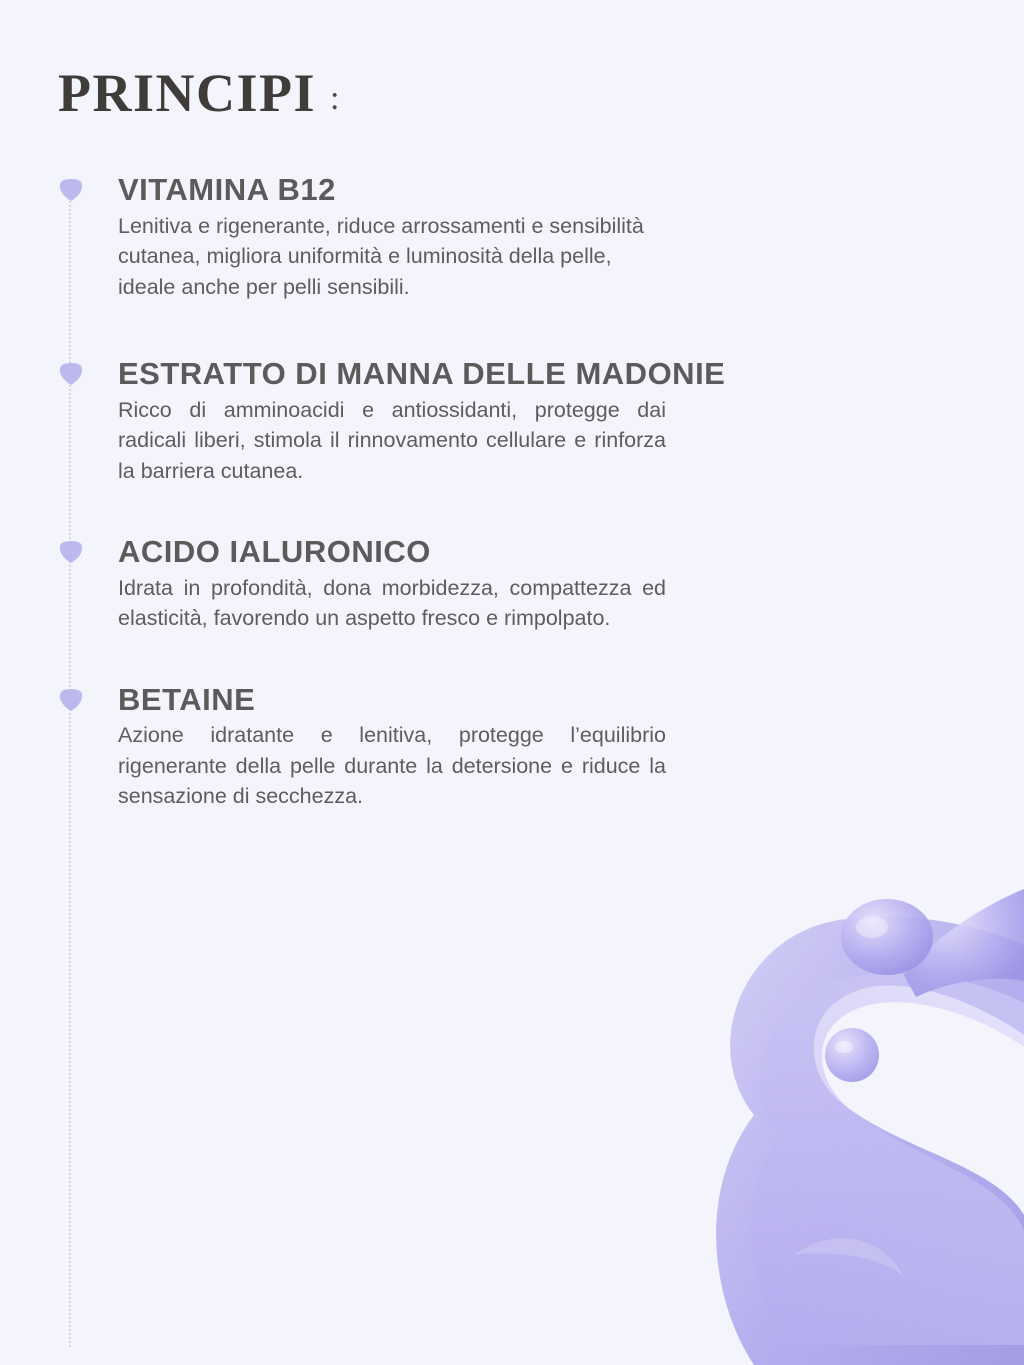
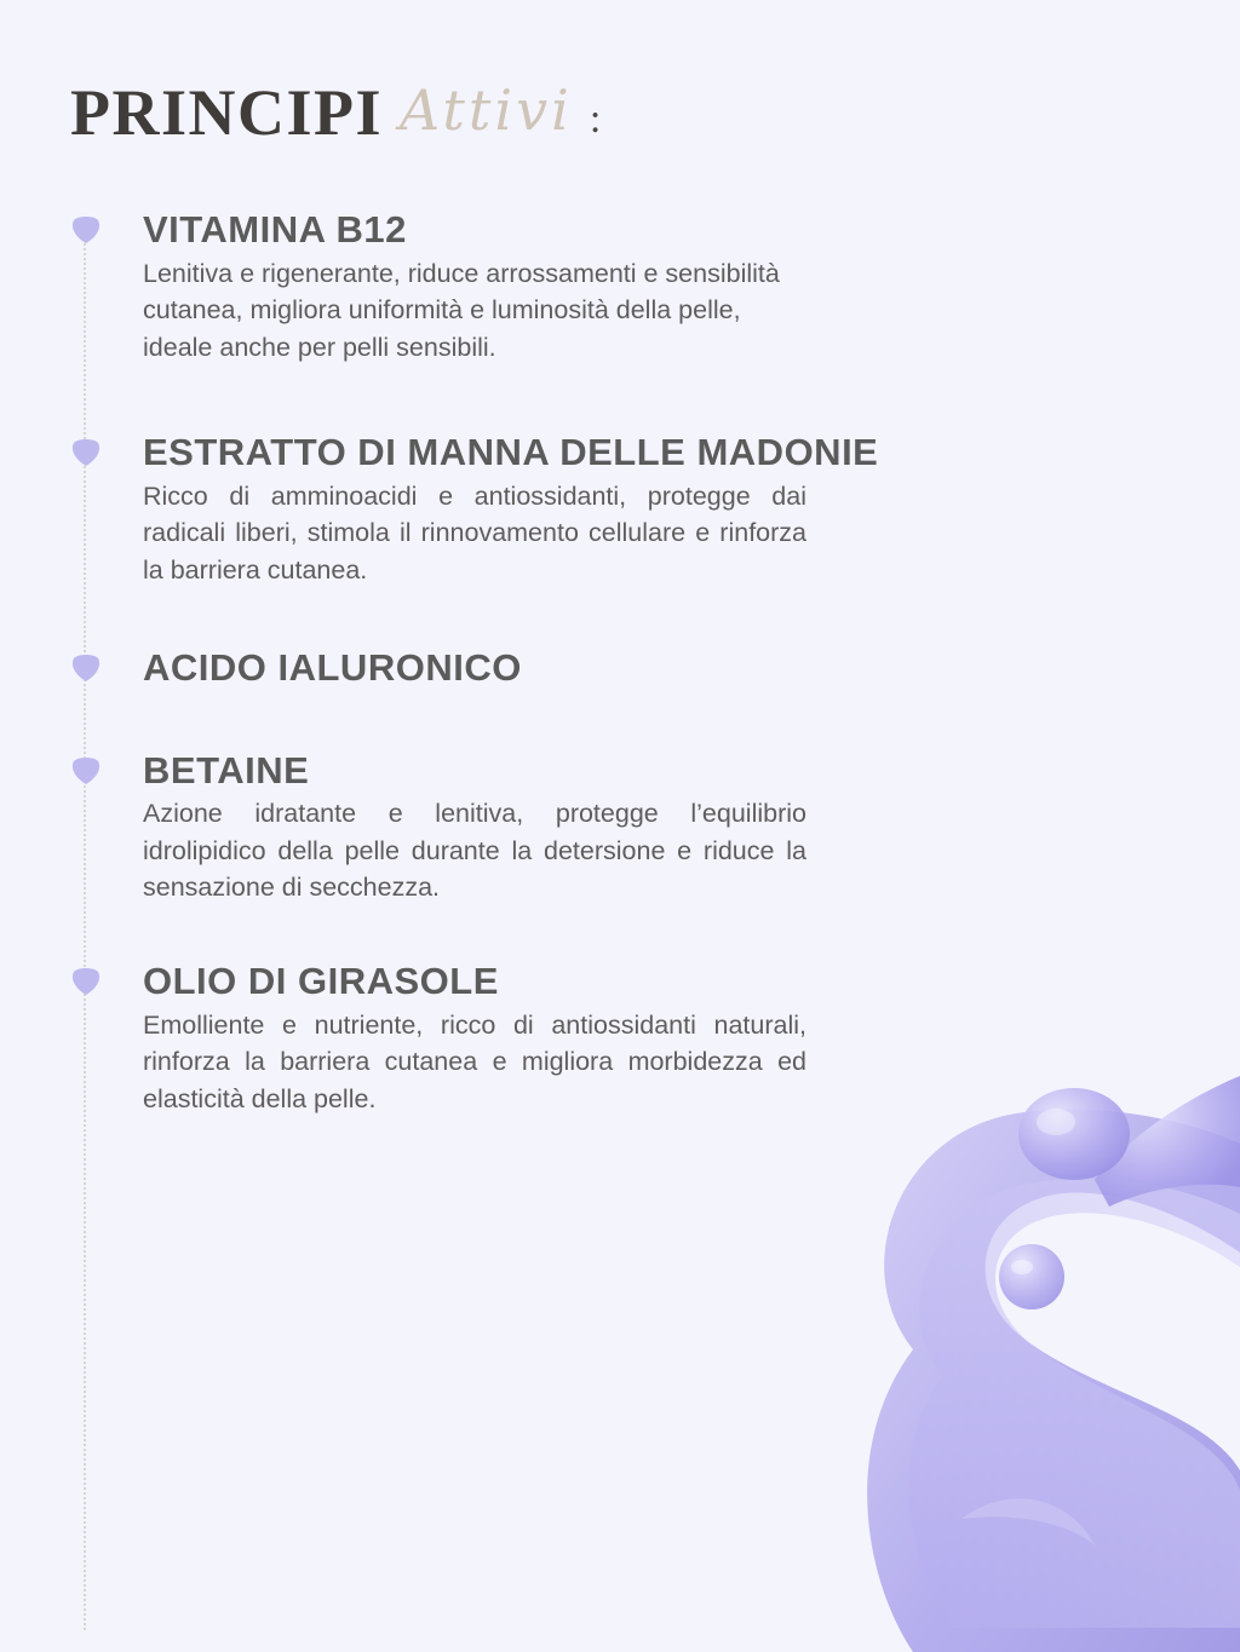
  PRINCIPI
+ Attivi
  :
  VITAMINA B12
  Lenitiva e rigenerante, riduce arrossamenti e sensibilità cutanea, migliora uniformità e luminosità della pelle, ideale anche per pelli sensibili.
  ESTRATTO DI MANNA DELLE MADONIE
  Ricco di amminoacidi e antiossidanti, protegge dai radicali liberi, stimola il rinnovamento cellulare e rinforza la barriera cutanea.
  ACIDO IALURONICO
- Idrata in profondità, dona morbidezza, compattezza ed elasticità, favorendo un aspetto fresco e rimpolpato.
  BETAINE
- Azione idratante e lenitiva, protegge l’equilibrio rigenerante della pelle durante la detersione e riduce la sensazione di secchezza.
+ Azione idratante e lenitiva, protegge l’equilibrio idrolipidico della pelle durante la detersione e riduce la sensazione di secchezza.
+ OLIO DI GIRASOLE
+ Emolliente e nutriente, ricco di antiossidanti naturali, rinforza la barriera cutanea e migliora morbidezza ed elasticità della pelle.
